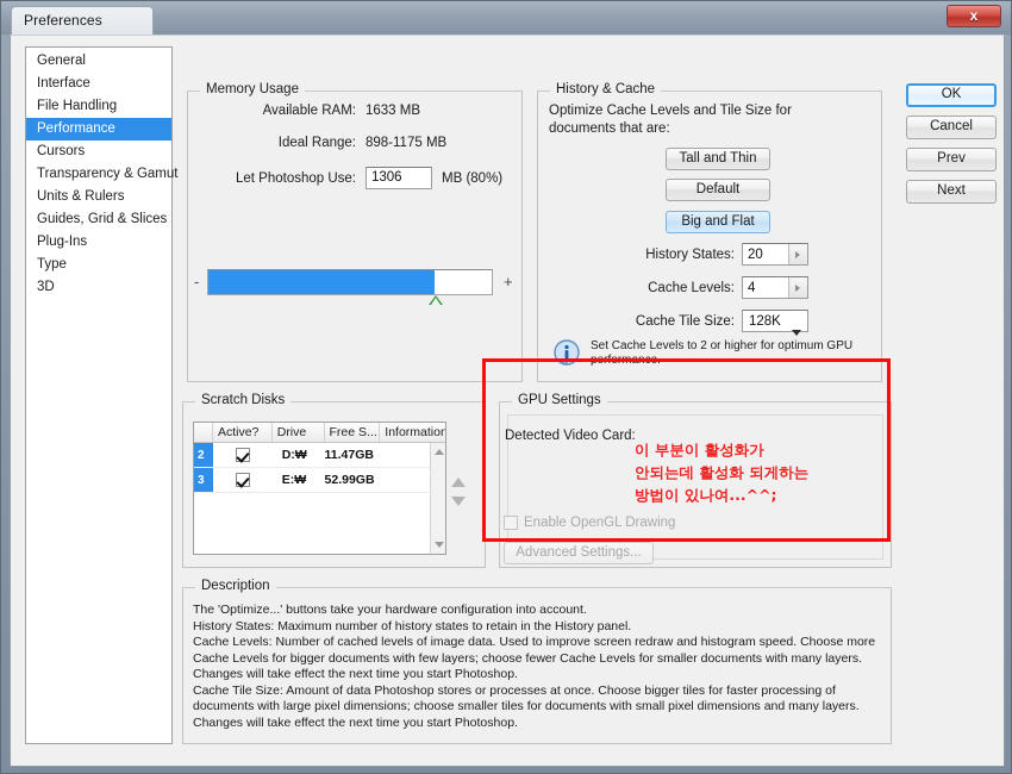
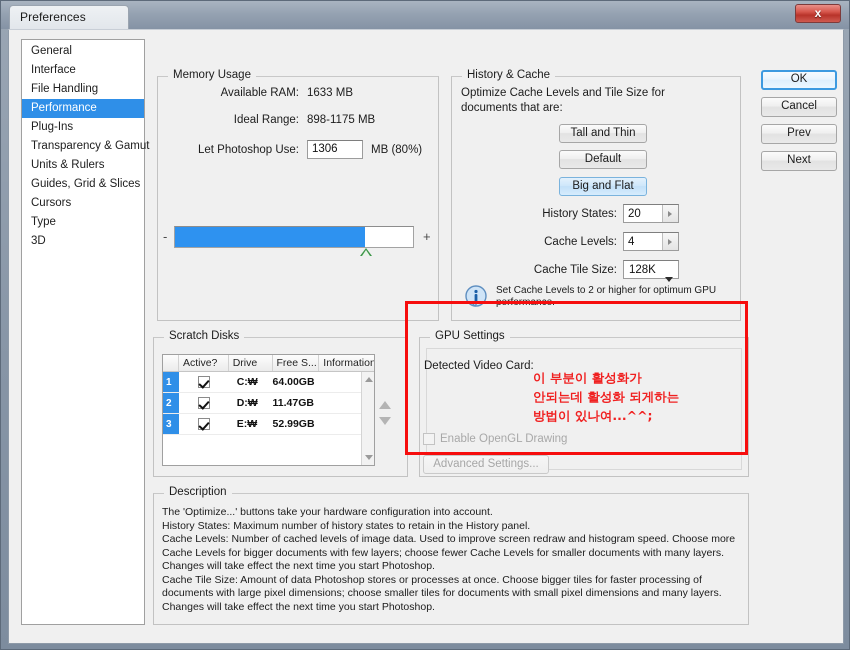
  Preferences
  x
  General
  Interface
  File Handling
  Performance
- Cursors
+ Plug-Ins
  Transparency & Gamut
  Units & Rulers
  Guides, Grid & Slices
- Plug-Ins
+ Cursors
  Type
  3D
  Memory Usage
  Available RAM:
  1633 MB
  Ideal Range:
  898-1175 MB
  Let Photoshop Use:
  1306
  MB (80%)
  -
  +
  History & Cache
  Optimize Cache Levels and Tile Size for
  documents that are:
  Tall and Thin
  Default
  Big and Flat
  History States:
  20
  Cache Levels:
  4
  Cache Tile Size:
  128K
  Set Cache Levels to 2 or higher for optimum GPU
  performance.
  Scratch Disks
  Active?
  Drive
  Free S...
  Information
+ 1
+ C:₩
+ 64.00GB
  2
  D:₩
  11.47GB
  3
  E:₩
  52.99GB
  GPU Settings
  Detected Video Card:
  Enable OpenGL Drawing
  Advanced Settings...
  이 부분이 활성화가
  안되는데 활성화 되게하는
  방법이 있나여...^^;
  Description
  The 'Optimize...' buttons take your hardware configuration into account.
  History States: Maximum number of history states to retain in the History panel.
  Cache Levels: Number of cached levels of image data. Used to improve screen redraw and histogram speed. Choose more Cache Levels for bigger documents with few layers; choose fewer Cache Levels for smaller documents with many layers. Changes will take effect the next time you start Photoshop.
  Cache Tile Size: Amount of data Photoshop stores or processes at once. Choose bigger tiles for faster processing of documents with large pixel dimensions; choose smaller tiles for documents with small pixel dimensions and many layers. Changes will take effect the next time you start Photoshop.
  OK
  Cancel
  Prev
  Next
